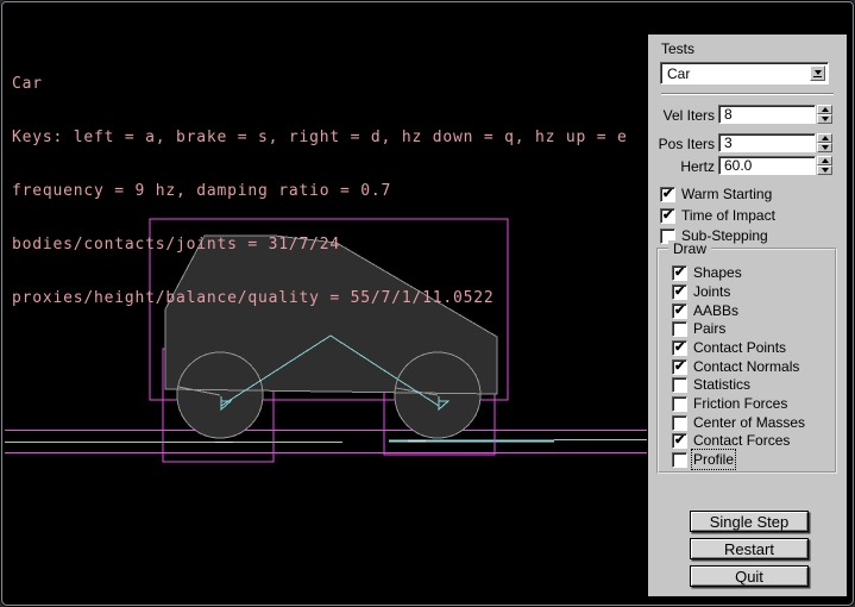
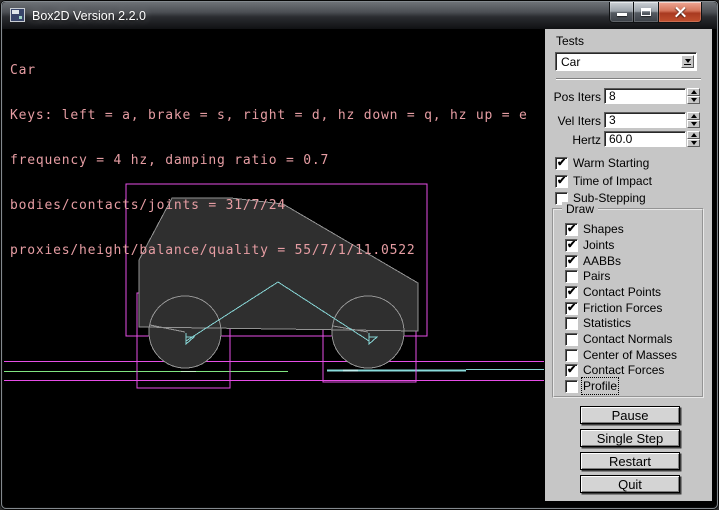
+ Box2D Version 2.2.0
  Car
  Keys: left = a, brake = s, right = d, hz down = q, hz up = e
- frequency = 9 hz, damping ratio = 0.7
+ frequency = 4 hz, damping ratio = 0.7
  bodies/contacts/joints = 31/7/24
  proxies/height/balance/quality = 55/7/1/11.0522
  Tests
  Car
- Vel Iters
+ Pos Iters
  8
- Pos Iters
+ Vel Iters
  3
  Hertz
  60.0
  Warm Starting
  Time of Impact
  Sub-Stepping
  Draw
  Shapes
  Joints
  AABBs
  Pairs
  Contact Points
- Contact Normals
+ Friction Forces
  Statistics
- Friction Forces
+ Contact Normals
  Center of Masses
  Contact Forces
  Profile
+ Pause
  Single Step
  Restart
  Quit
